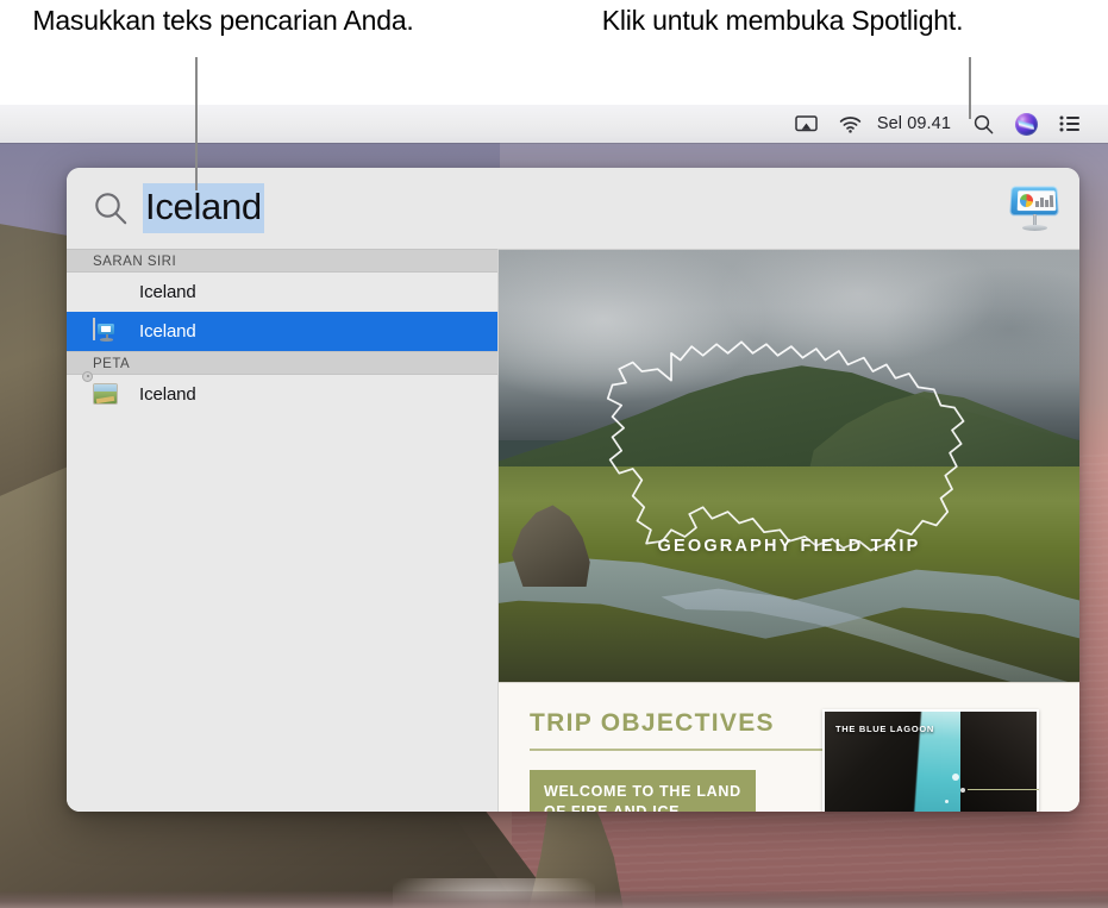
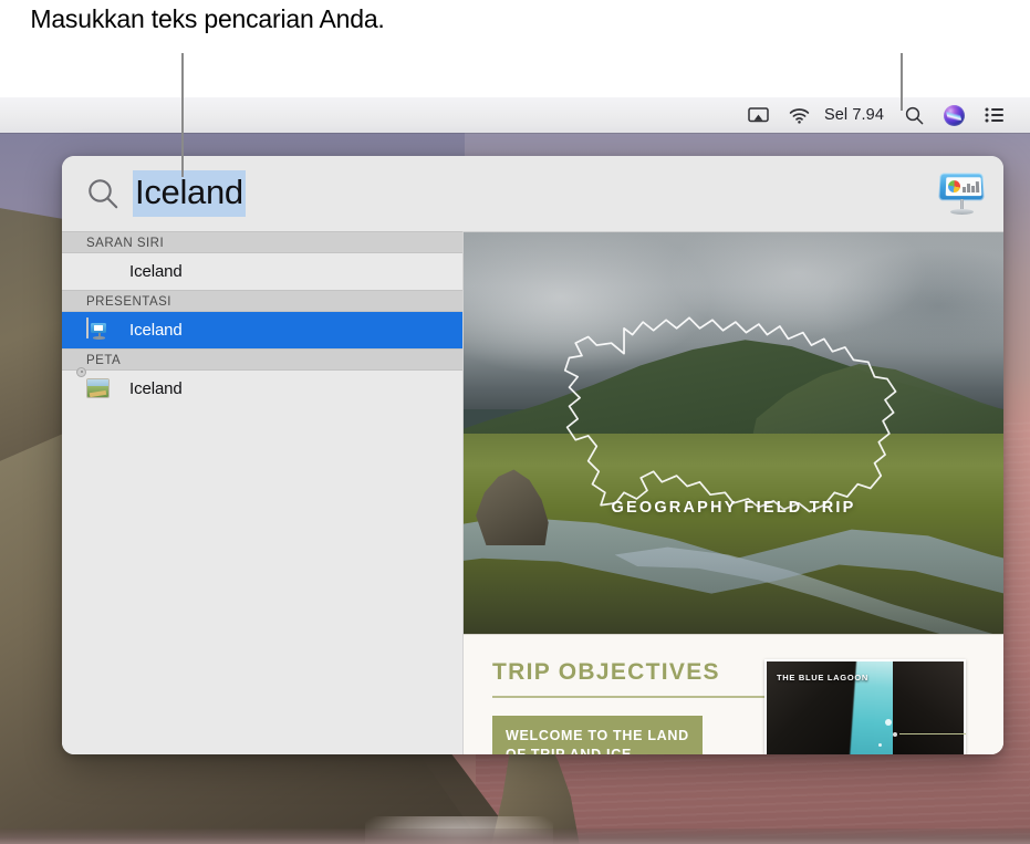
- Sel 09.41
+ Sel 7.94
  Iceland
  SARAN SIRI
  Iceland
+ PRESENTASI
  Iceland
  PETA
  Iceland
  GEOGRAPHY FIELD TRIP
  TRIP OBJECTIVES
- WELCOME TO THE LAND OF FIRE AND ICE
+ WELCOME TO THE LAND OF TRIP AND ICE
  THE BLUE LAGOON
  Masukkan teks pencarian Anda.
- Klik untuk membuka Spotlight.
